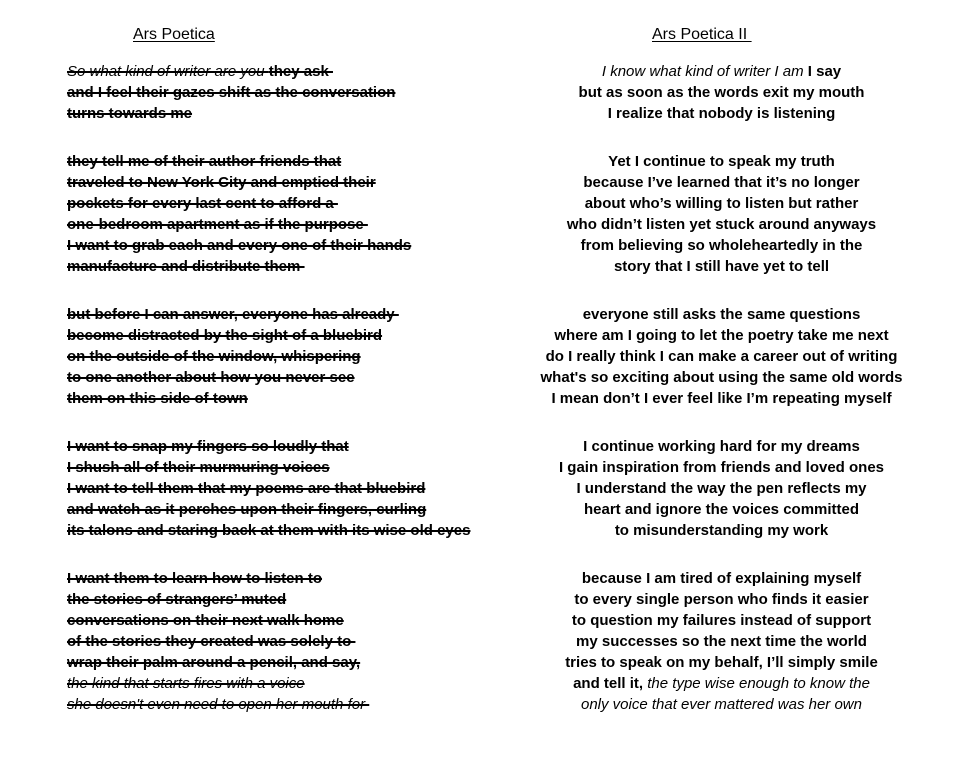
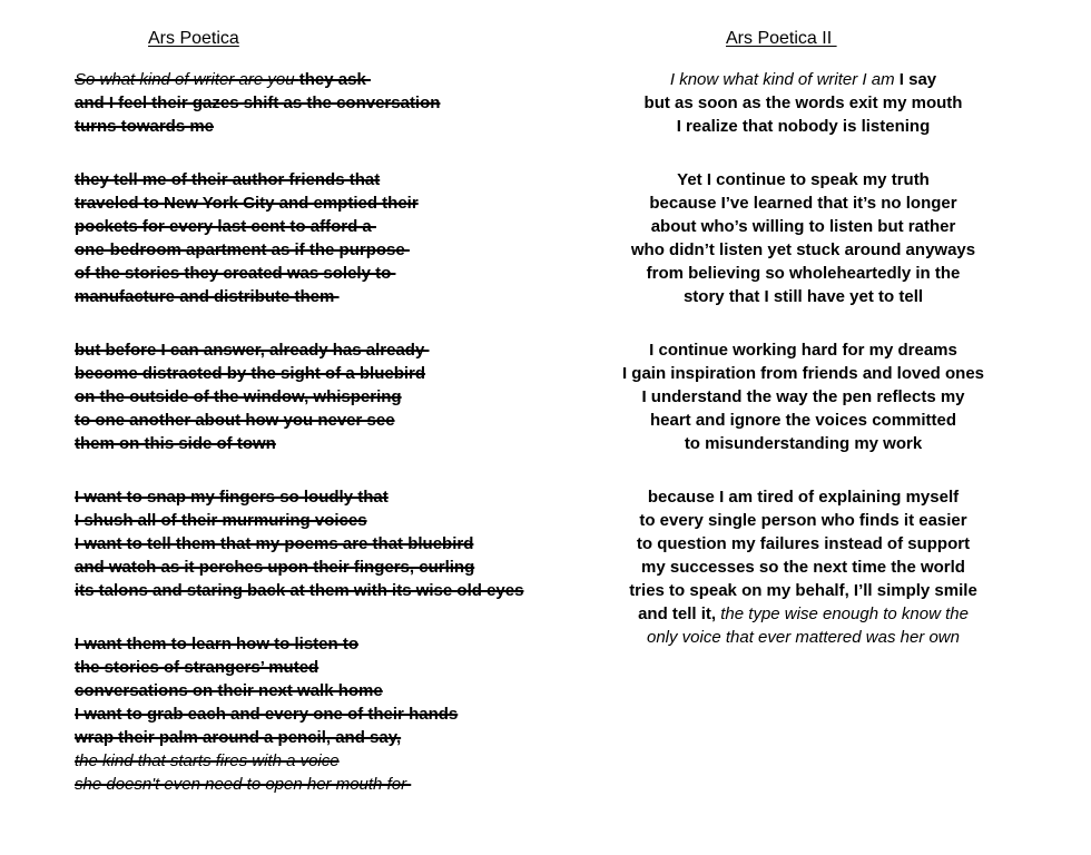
  Ars Poetica
  Ars Poetica II
  So what kind of writer are you they ask
  and I feel their gazes shift as the conversation
  turns towards me
  they tell me of their author friends that
  traveled to New York City and emptied their
  pockets for every last cent to afford a
  one-bedroom apartment as if the purpose
- I want to grab each and every one of their hands
+ of the stories they created was solely to
  manufacture and distribute them
- but before I can answer, everyone has already
+ but before I can answer, already has already
  become distracted by the sight of a bluebird
  on the outside of the window, whispering
  to one another about how you never see
  them on this side of town
  I want to snap my fingers so loudly that
  I shush all of their murmuring voices
  I want to tell them that my poems are that bluebird
  and watch as it perches upon their fingers, curling
  its talons and staring back at them with its wise old eyes
  I want them to learn how to listen to
  the stories of strangers’ muted
  conversations on their next walk home
- of the stories they created was solely to
+ I want to grab each and every one of their hands
  wrap their palm around a pencil, and say,
  the kind that starts fires with a voice
  she doesn't even need to open her mouth for
  I know what kind of writer I am I say
  but as soon as the words exit my mouth
  I realize that nobody is listening
  Yet I continue to speak my truth
  because I’ve learned that it’s no longer
  about who’s willing to listen but rather
  who didn’t listen yet stuck around anyways
  from believing so wholeheartedly in the
  story that I still have yet to tell
- everyone still asks the same questions
- where am I going to let the poetry take me next
- do I really think I can make a career out of writing
- what's so exciting about using the same old words
- I mean don’t I ever feel like I’m repeating myself
  I continue working hard for my dreams
  I gain inspiration from friends and loved ones
  I understand the way the pen reflects my
  heart and ignore the voices committed
  to misunderstanding my work
  because I am tired of explaining myself
  to every single person who finds it easier
  to question my failures instead of support
  my successes so the next time the world
  tries to speak on my behalf, I’ll simply smile
  and tell it, the type wise enough to know the
  only voice that ever mattered was her own
